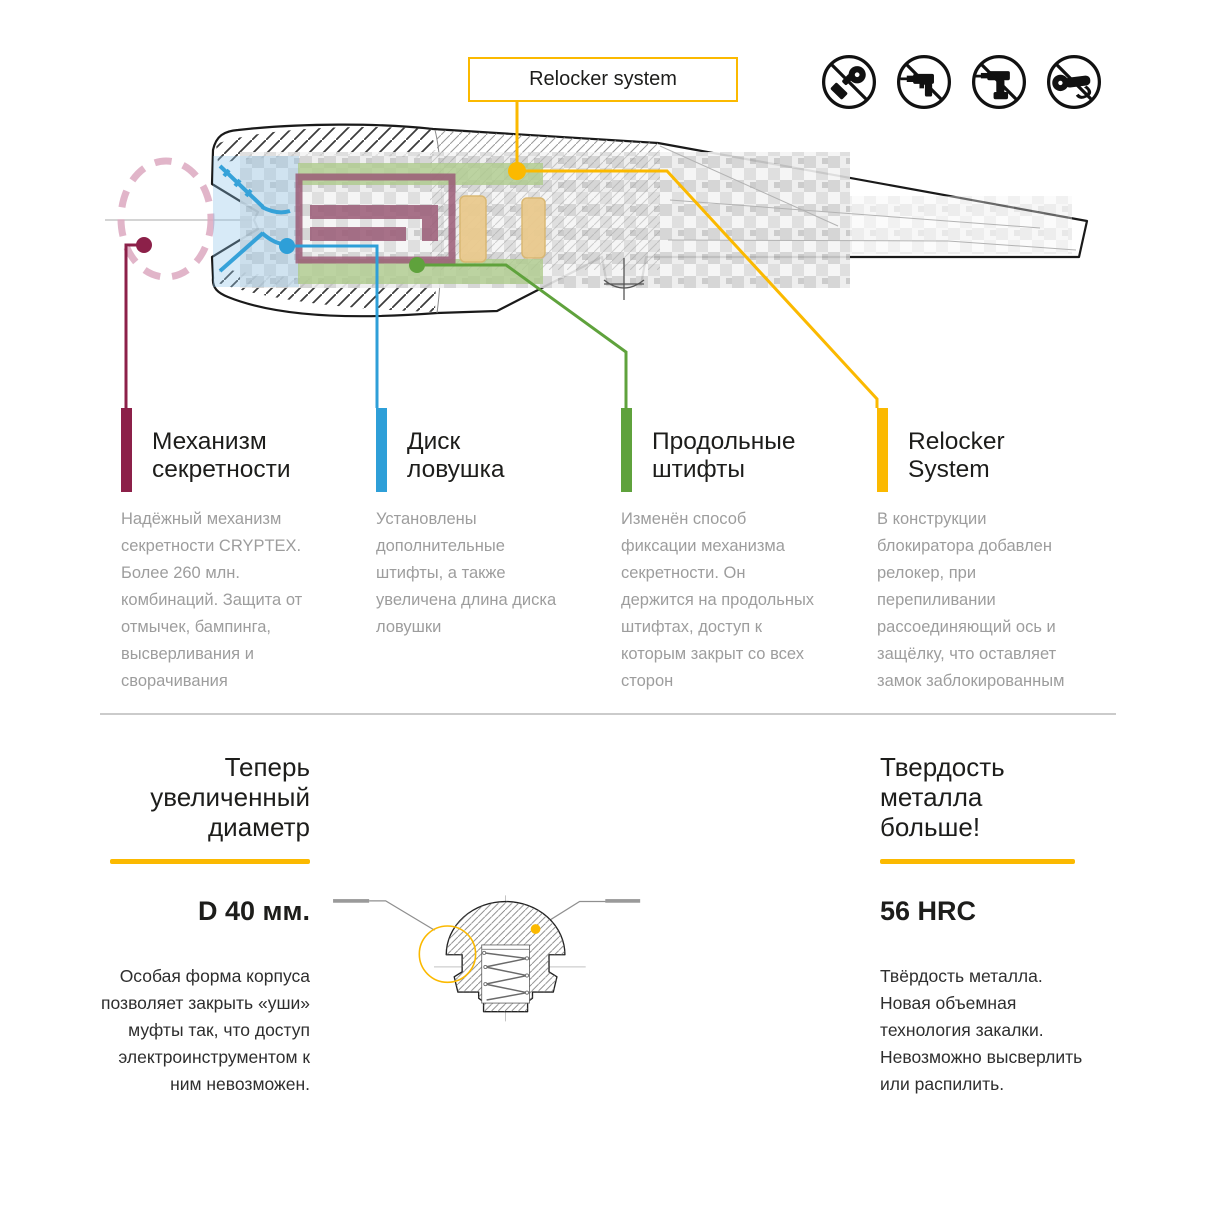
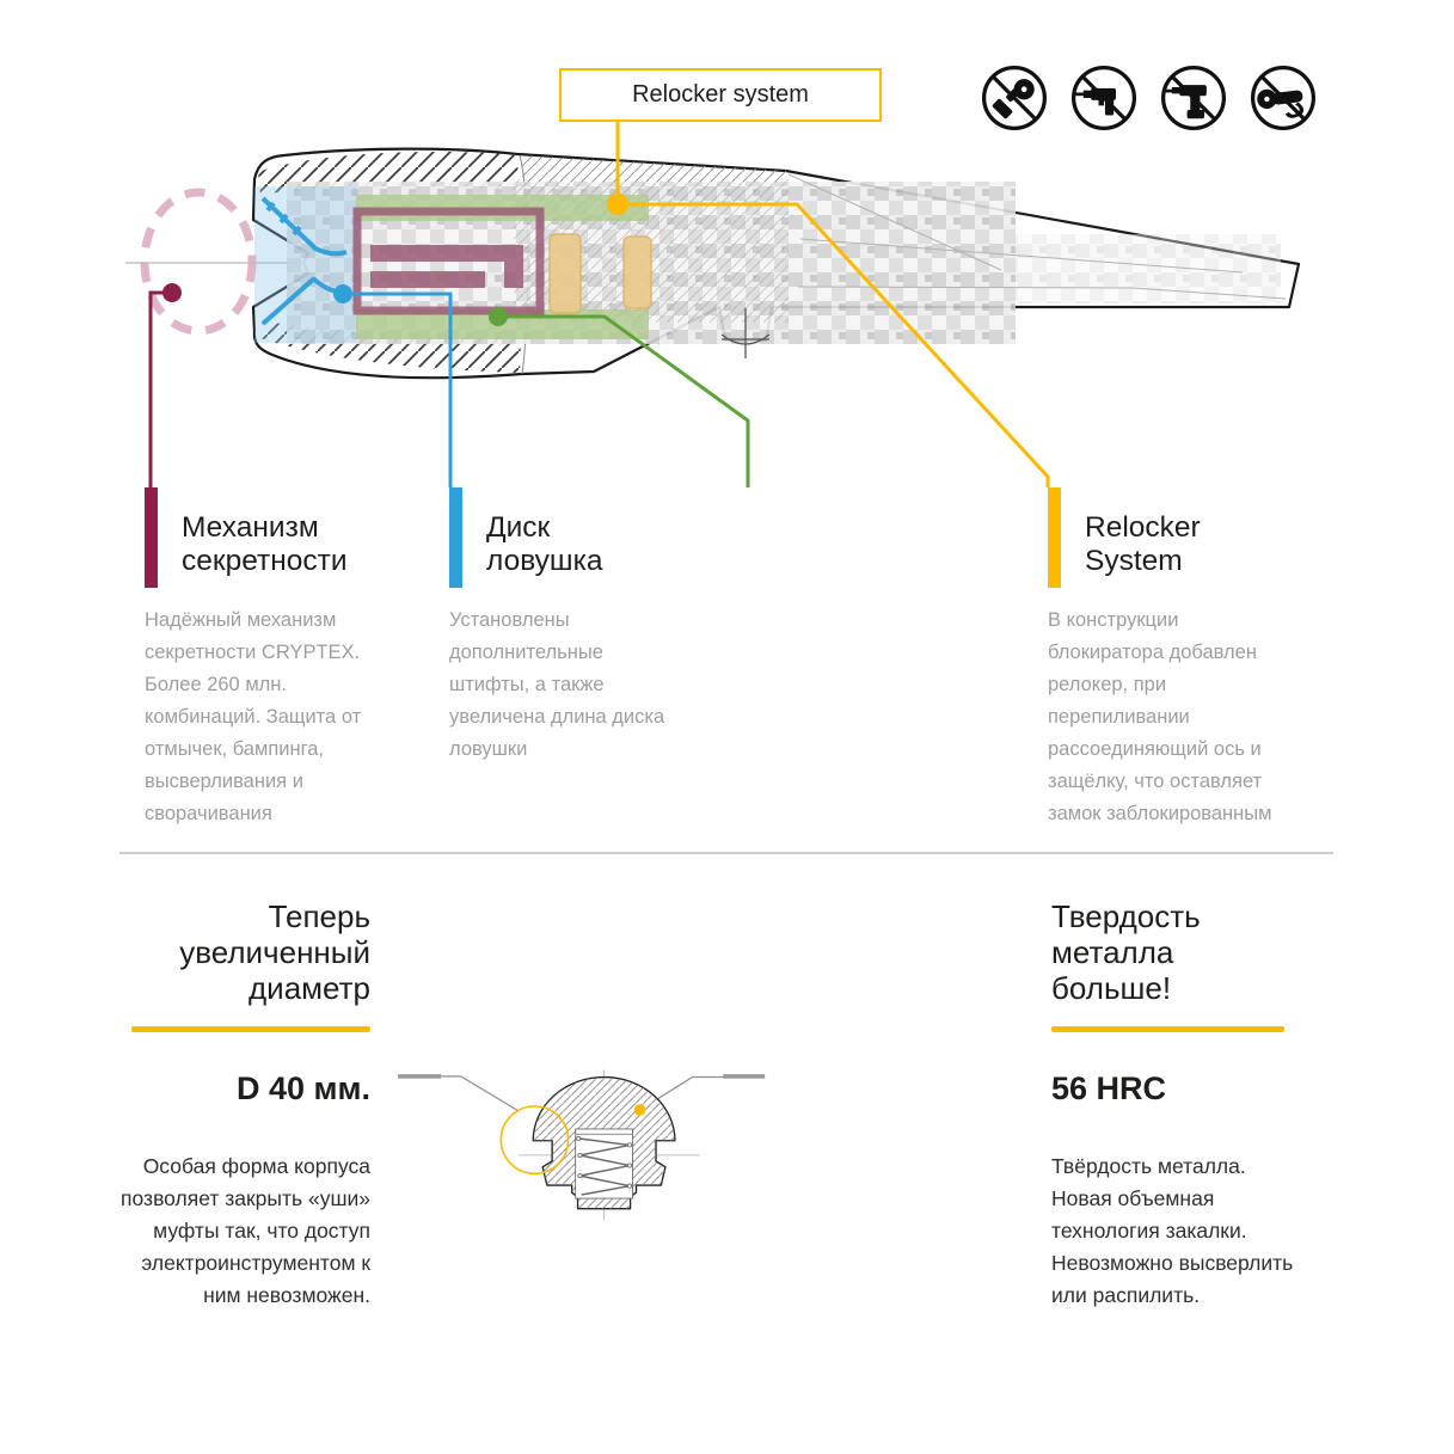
  Relocker system
  Механизм
  секретности
  Надёжный механизм
  секретности CRYPTEX.
  Более 260 млн.
  комбинаций. Защита от
  отмычек, бампинга,
  высверливания и
  сворачивания
  Диск
  ловушка
  Установлены
  дополнительные
  штифты, а также
  увеличена длина диска
  ловушки
- Продольные
- штифты
- Изменён способ
- фиксации механизма
- секретности. Он
- держится на продольных
- штифтах, доступ к
- которым закрыт со всех
- сторон
  Relocker
  System
  В конструкции
  блокиратора добавлен
  релокер, при
  перепиливании
  рассоединяющий ось и
  защёлку, что оставляет
  замок заблокированным
  Теперь
  увеличенный
  диаметр
  D 40 мм.
  Особая форма корпуса
  позволяет закрыть «уши»
  муфты так, что доступ
  электроинструментом к
  ним невозможен.
  Твердость
  металла
  больше!
  56 HRC
  Твёрдость металла.
  Новая объемная
  технология закалки.
  Невозможно высверлить
  или распилить.
